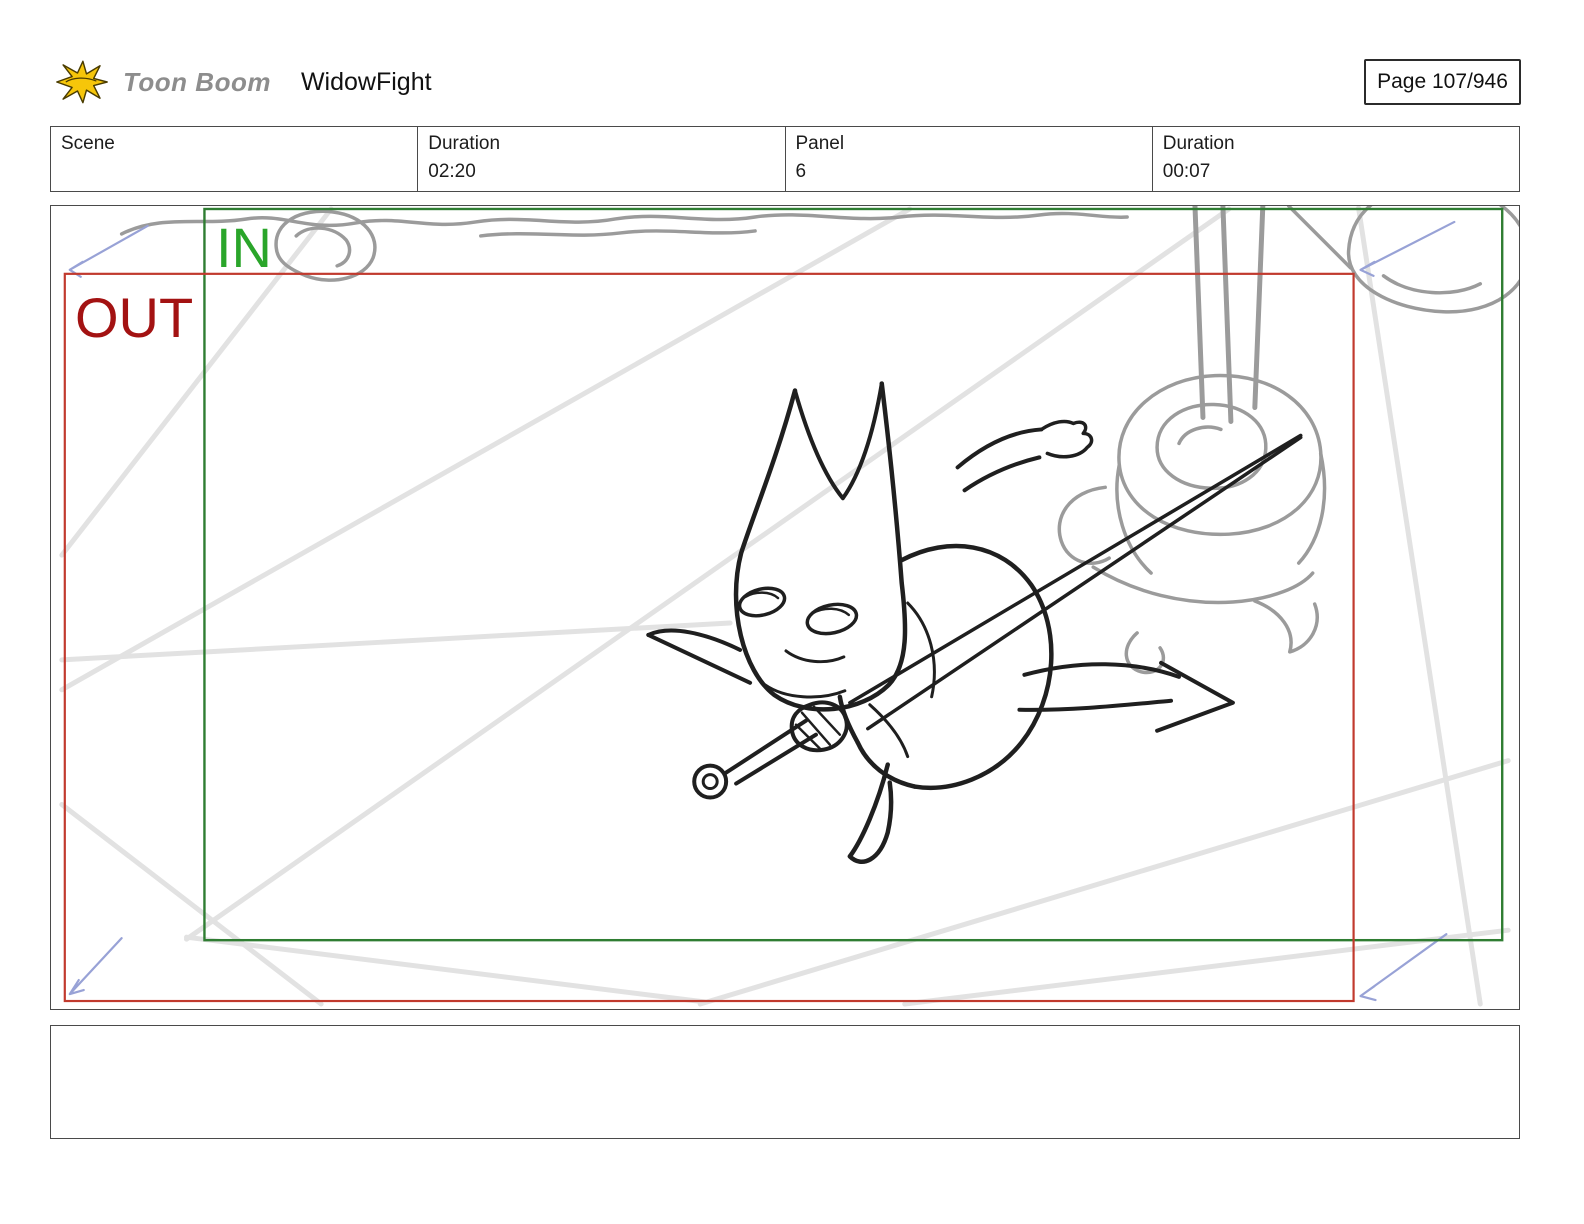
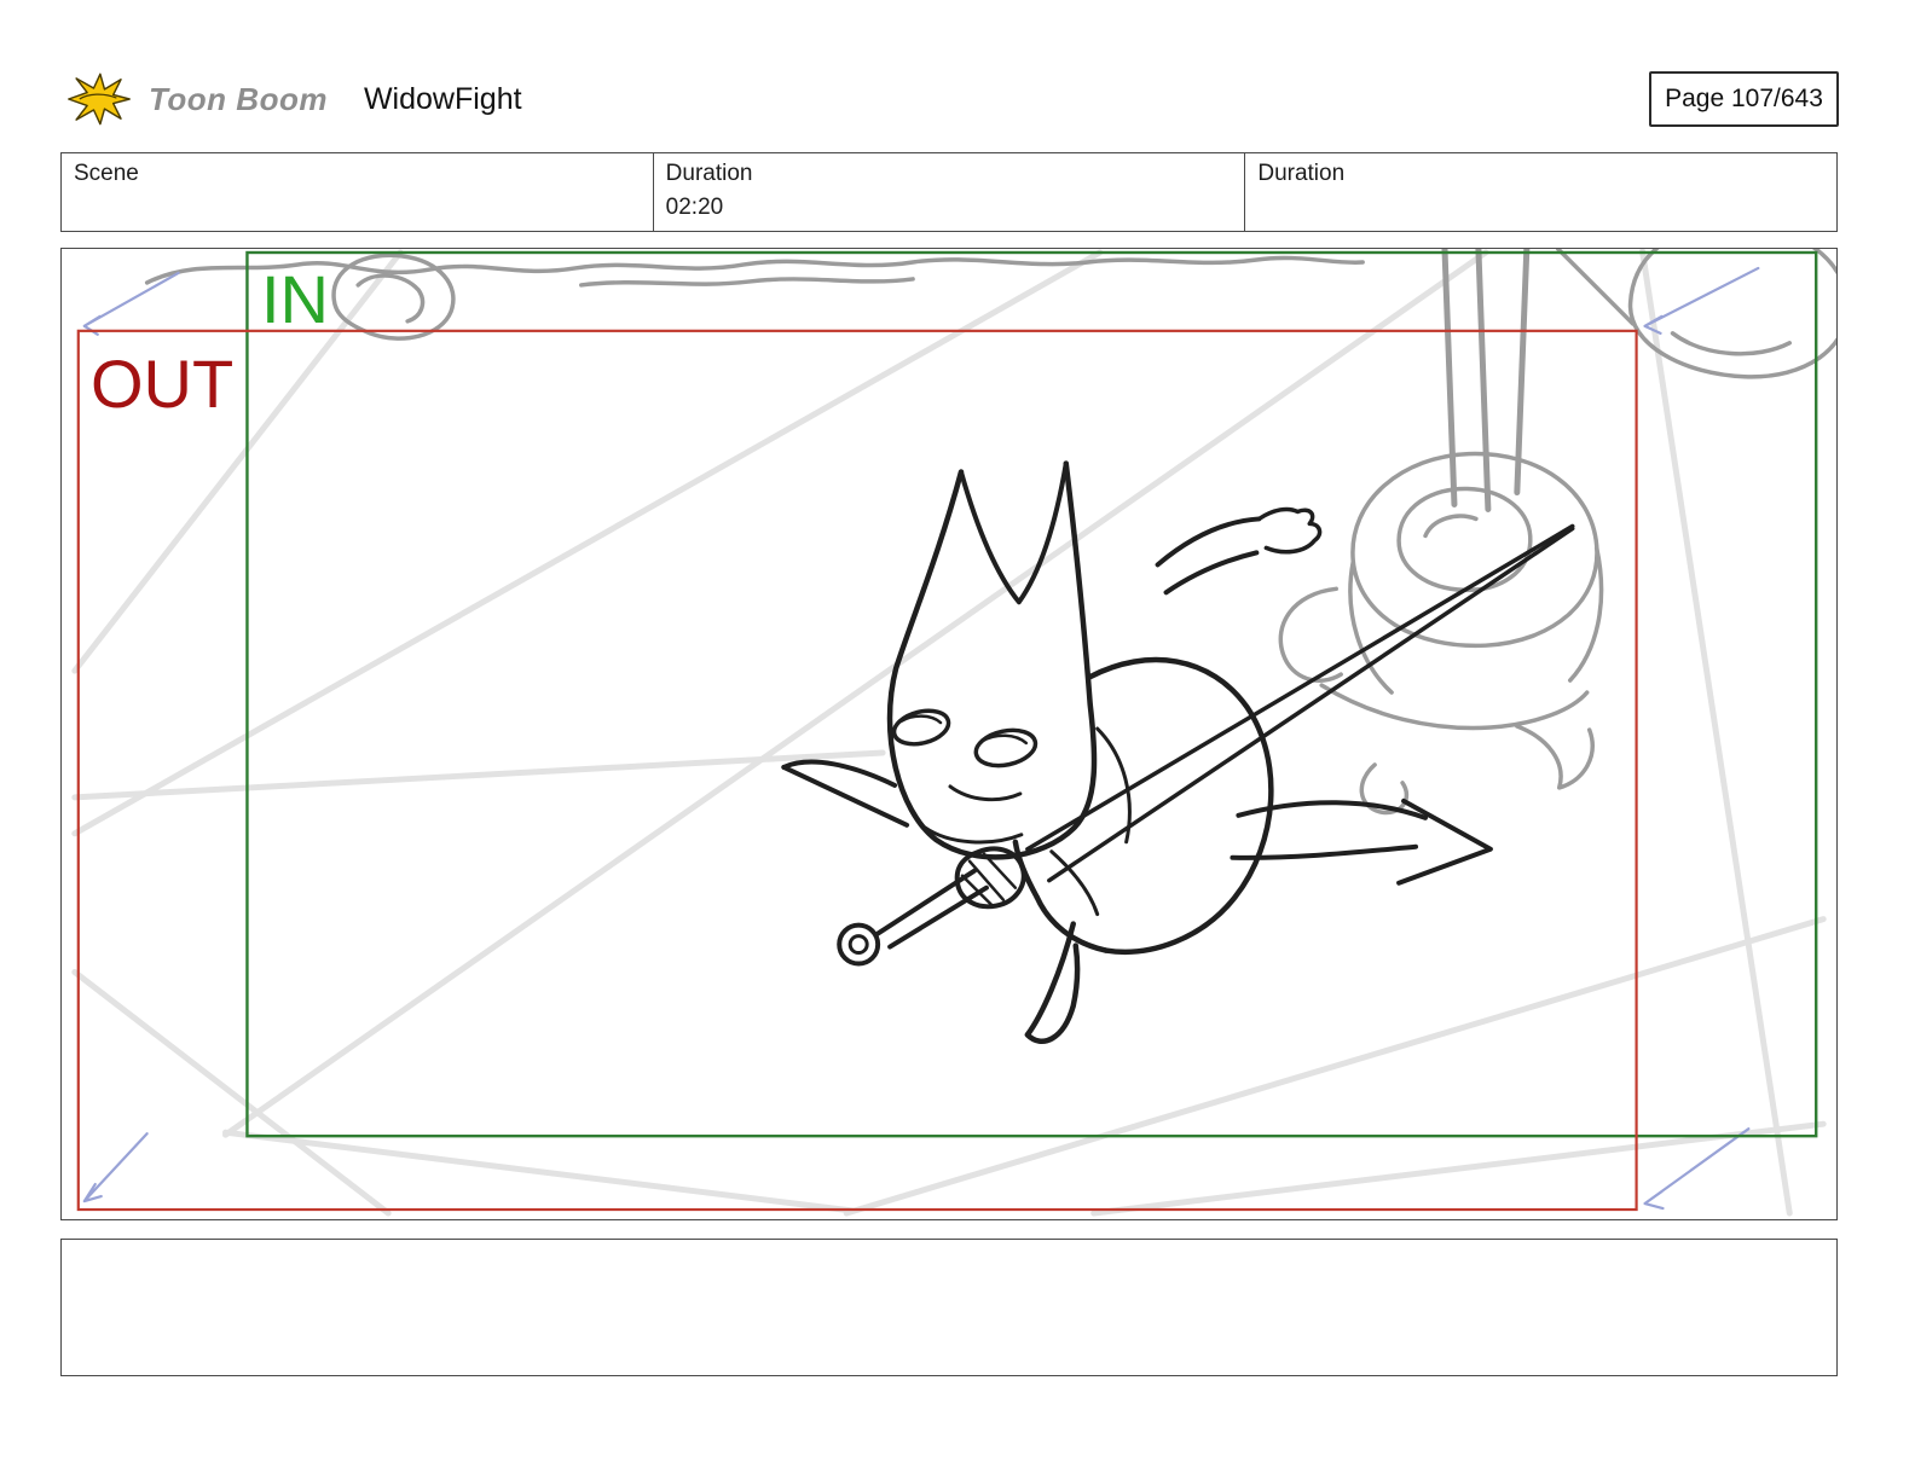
  Toon Boom
  WidowFight
- Page 107/946
+ Page 107/643
  Scene
  Duration
  02:20
- Panel
- 6
  Duration
- 00:07
  IN
  OUT
